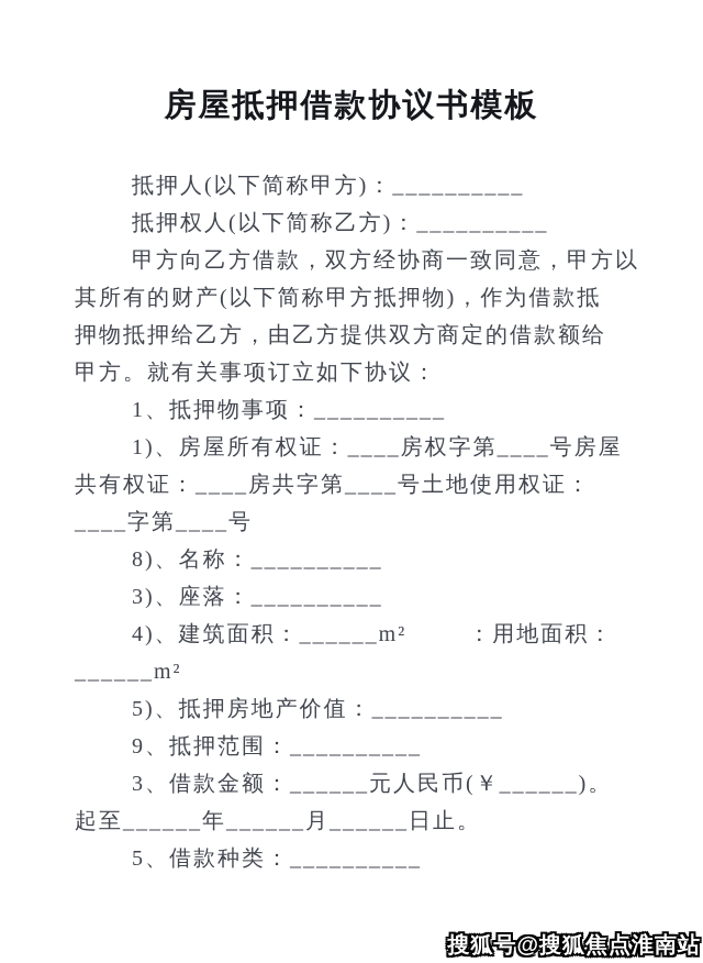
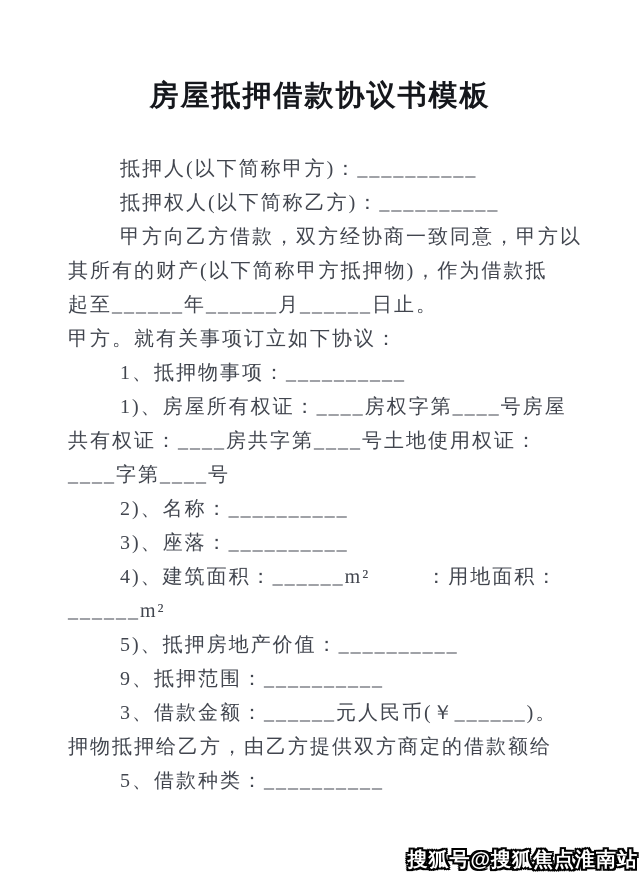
  房屋抵押借款协议书模板
  抵押人(以下简称甲方)：__________
  抵押权人(以下简称乙方)：__________
  甲方向乙方借款，双方经协商一致同意，甲方以
  其所有的财产(以下简称甲方抵押物)，作为借款抵
- 押物抵押给乙方，由乙方提供双方商定的借款额给
+ 起至______年______月______日止。
  甲方。就有关事项订立如下协议：
  1、抵押物事项：__________
  1)、房屋所有权证：____房权字第____号房屋
  共有权证：____房共字第____号土地使用权证：
  ____字第____号
- 8)、名称：__________
+ 2)、名称：__________
  3)、座落：__________
  4)、建筑面积：______m² ：用地面积：
  ______m²
  5)、抵押房地产价值：__________
  9、抵押范围：__________
  3、借款金额：______元人民币(￥______)。
- 起至______年______月______日止。
+ 押物抵押给乙方，由乙方提供双方商定的借款额给
  5、借款种类：__________
  搜狐号@搜狐焦点淮南站
